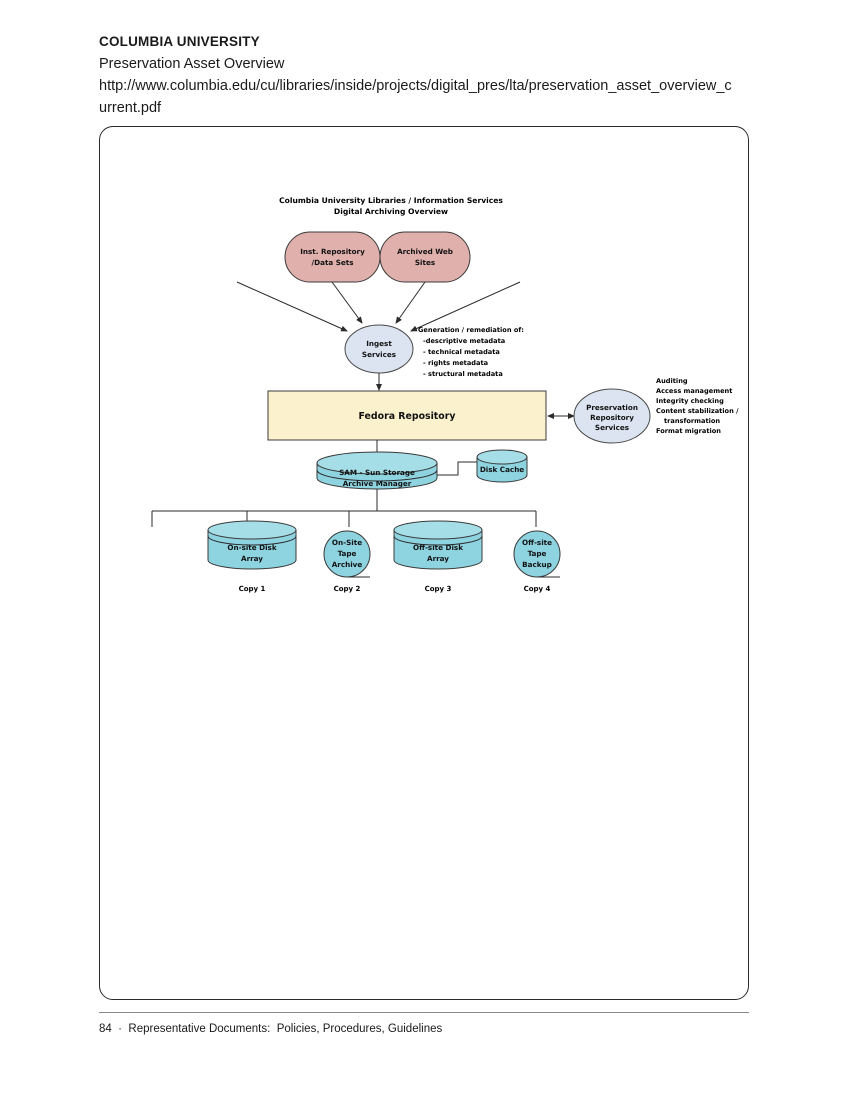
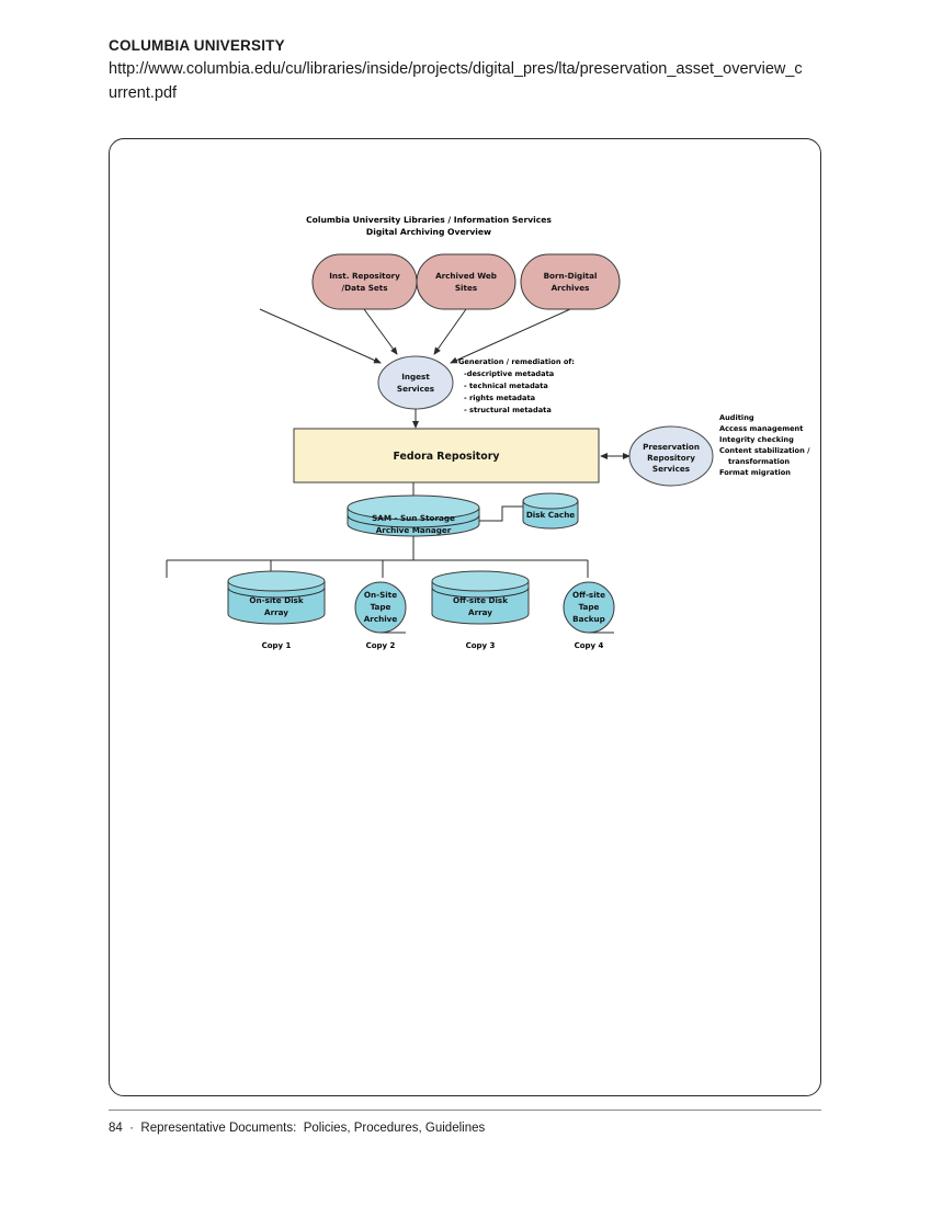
  COLUMBIA UNIVERSITY
- Preservation Asset Overview
  http://www.columbia.edu/cu/libraries/inside/projects/digital_pres/lta/preservation_asset_overview_current.pdf
  Columbia University Libraries / Information Services
  Digital Archiving Overview
  Inst. Repository
  /Data Sets
  Archived Web
  Sites
+ Born-Digital
+ Archives
  Ingest
  Services
  Generation / remediation of:
  -descriptive metadata
  - technical metadata
  - rights metadata
  - structural metadata
  Fedora Repository
  Preservation
  Repository
  Services
  Auditing
  Access management
  Integrity checking
  Content stabilization /
  transformation
  Format migration
  SAM - Sun Storage
  Archive Manager
  Disk Cache
  On-site Disk
  Array
  Copy 1
  On-Site
  Tape
  Archive
  Copy 2
  Off-site Disk
  Array
  Copy 3
  Off-site
  Tape
  Backup
  Copy 4
  84 · Representative Documents: Policies, Procedures, Guidelines
